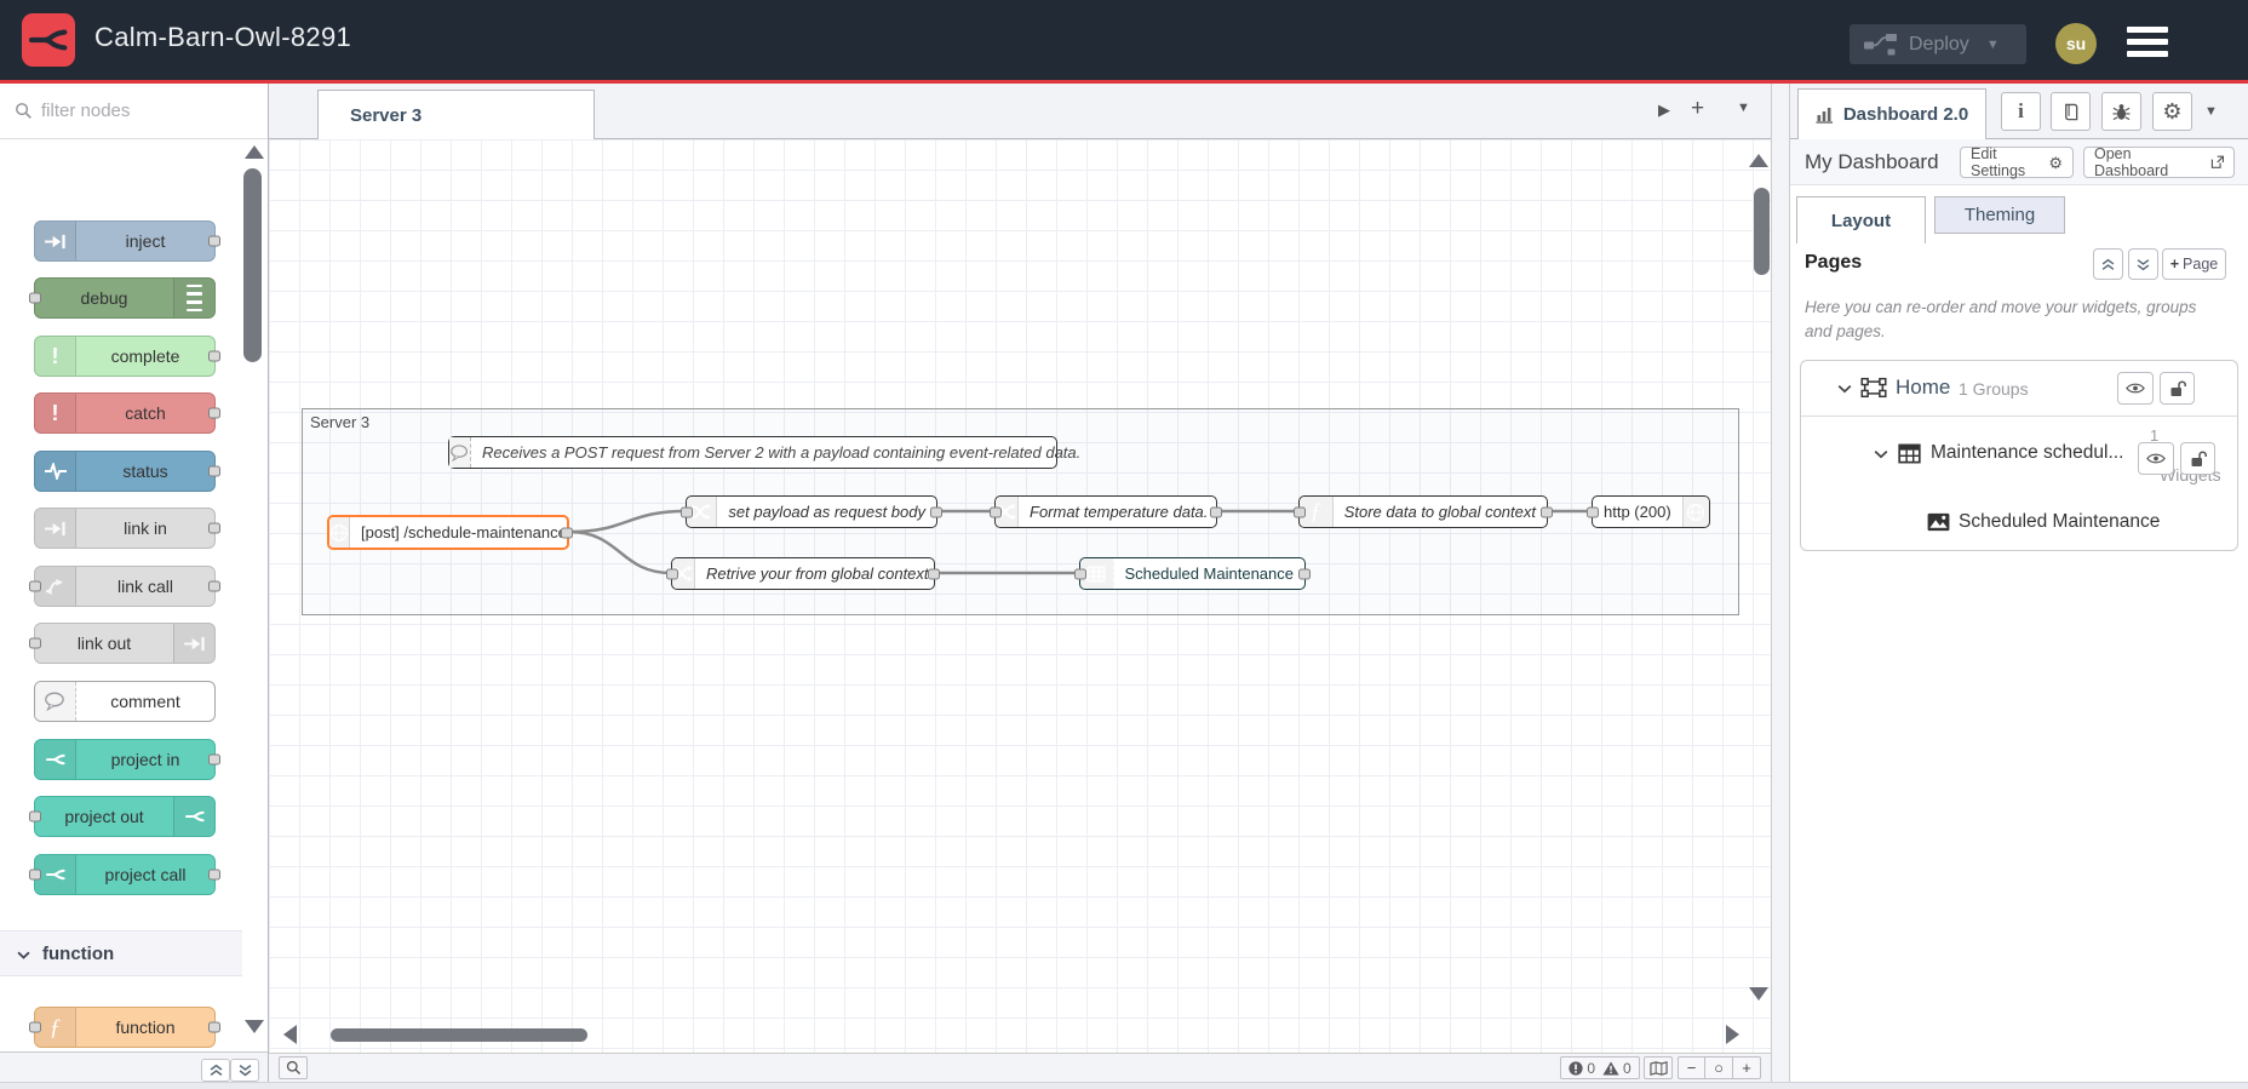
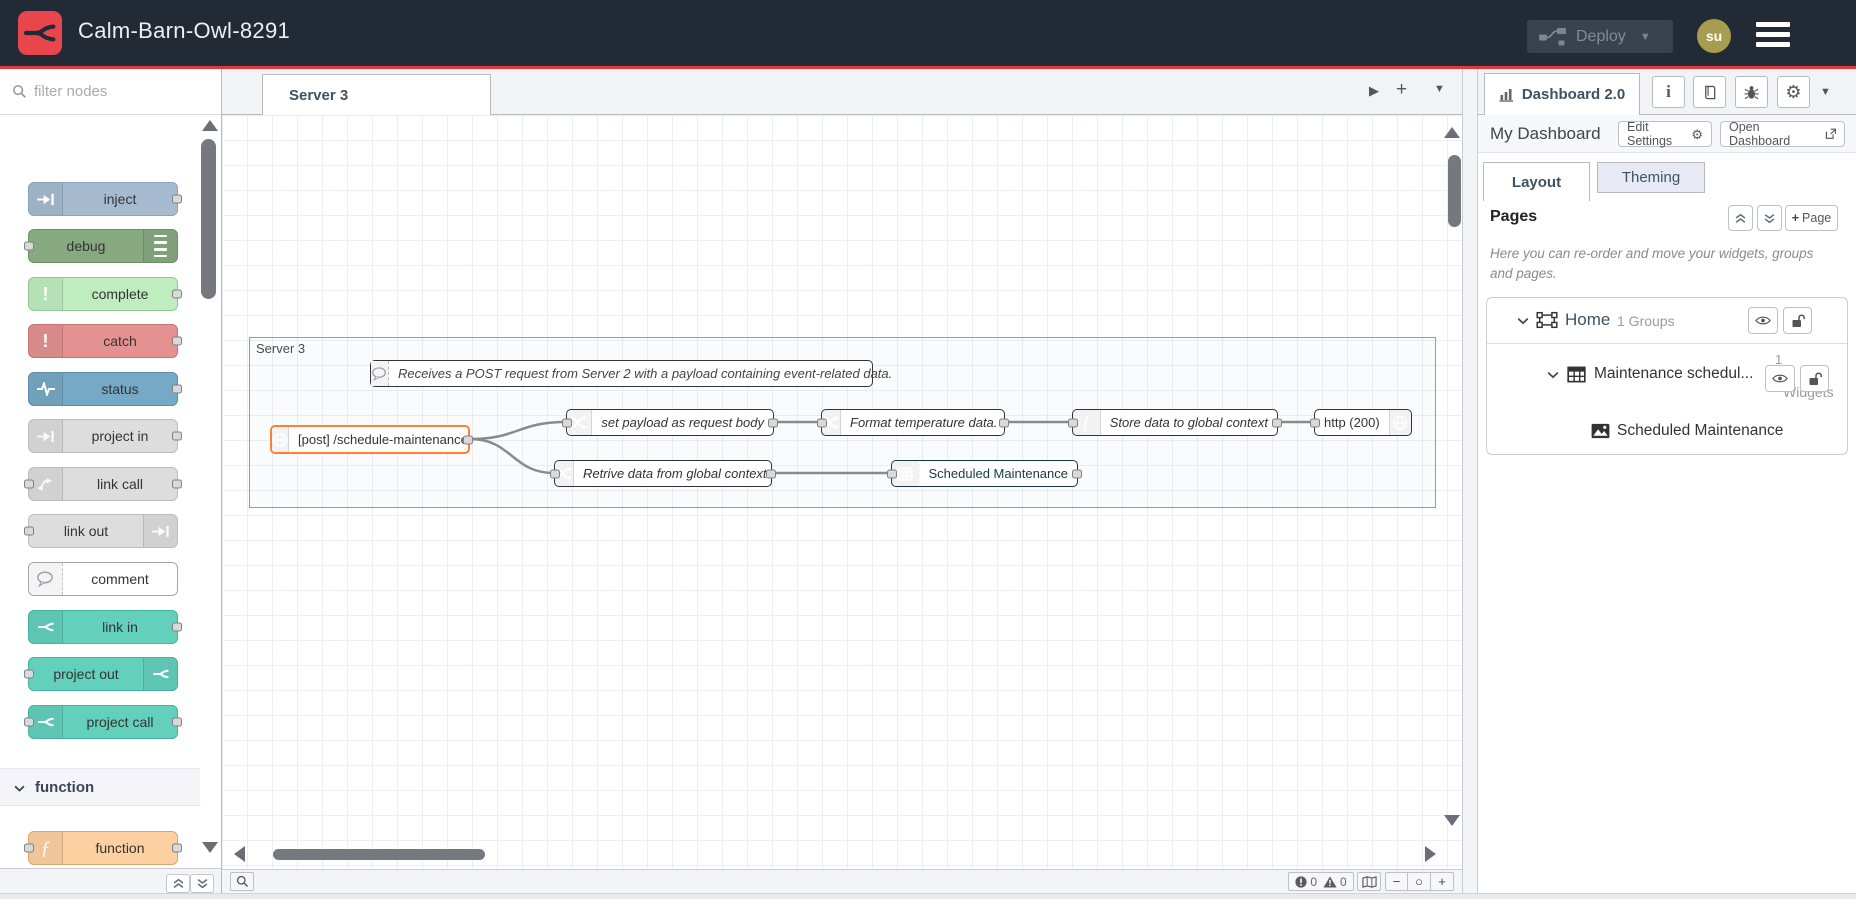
  Calm-Barn-Owl-8291
  Deploy
  ▼
  su
  filter nodes
  inject
  debug
  !
  complete
  !
  catch
  status
- link in
+ project in
  link call
  link out
  comment
- project in
+ link in
  project out
  project call
  function
  ƒ
  function
  Server 3
  ▶
  +
  ▼
  Server 3
  Receives a POST request from Server 2 with a payload containing event-related data.
  [post] /schedule-maintenanc
  set payload as request body
  Format temperature data.
  Store data to global context
  http (200)
- Retrive your from global context
+ Retrive data from global context
  Scheduled Maintenance
  0
  0
  −
  ○
  +
  Dashboard 2.0
  i
  ⚙
  ▼
  My Dashboard
  Edit Settings
  ⚙
  Open Dashboard
  Layout
  Theming
  Pages
  +
  Page
  Here you can re-order and move your widgets, groups and pages.
  Home
  1 Groups
  Maintenance schedul...
  1
  Widgets
  Scheduled Maintenance
